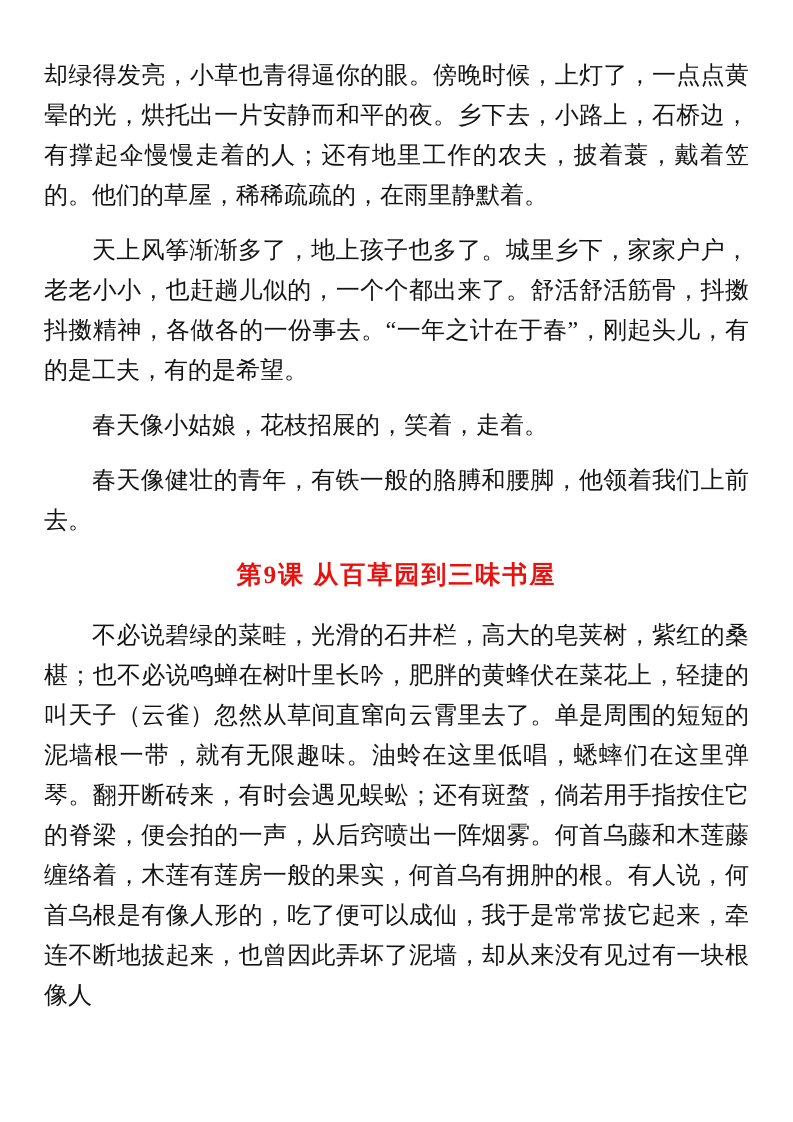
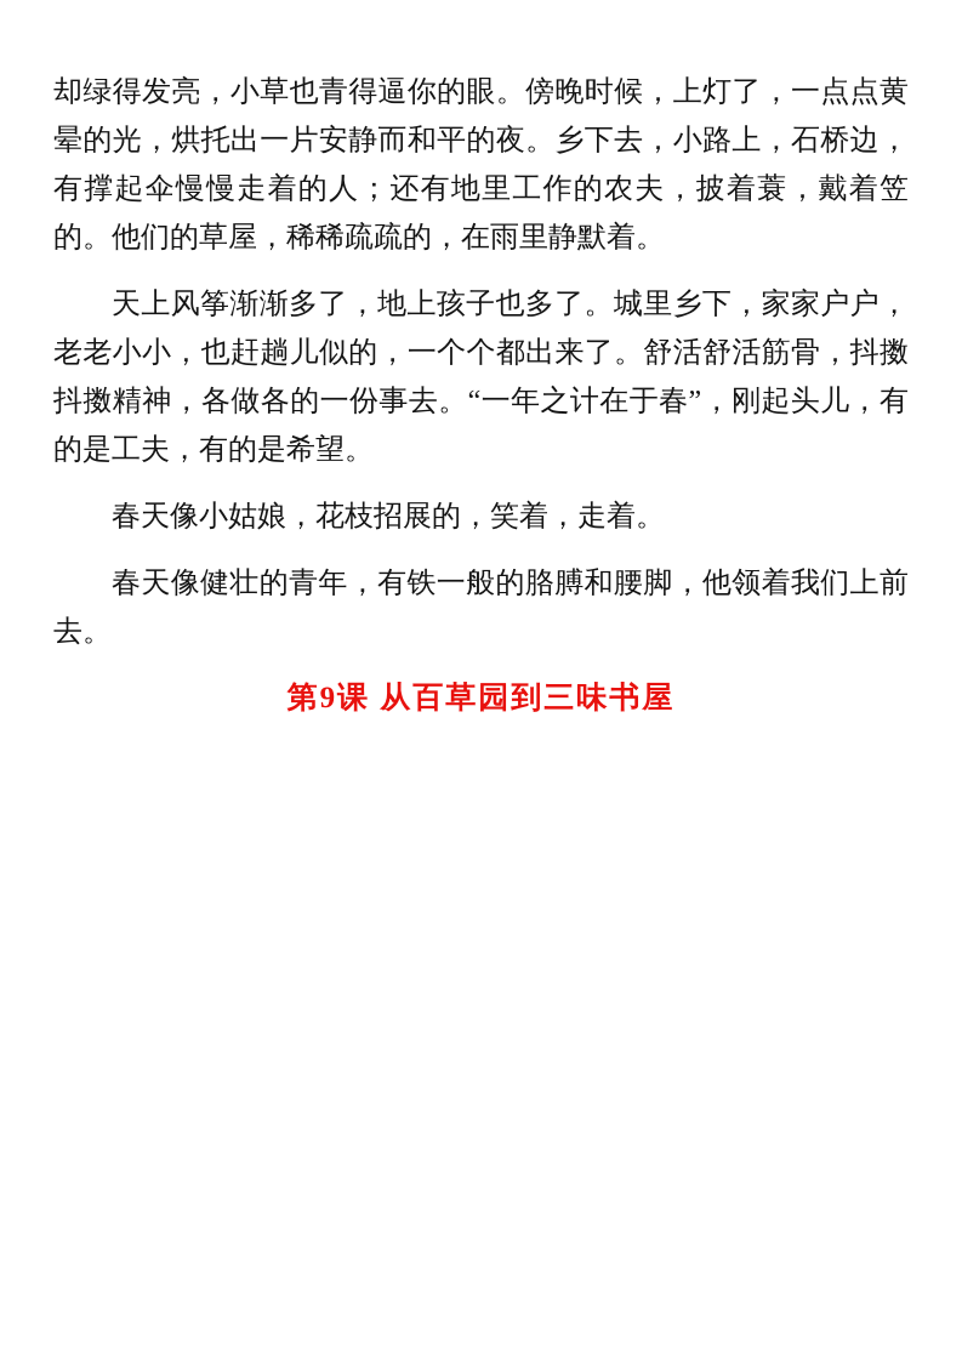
  却绿得发亮，小草也青得逼你的眼。傍晚时候，上灯了，一点点黄晕的光，烘托出一片安静而和平的夜。乡下去，小路上，石桥边，有撑起伞慢慢走着的人；还有地里工作的农夫，披着蓑，戴着笠的。他们的草屋，稀稀疏疏的，在雨里静默着。
  天上风筝渐渐多了，地上孩子也多了。城里乡下，家家户户，老老小小，也赶趟儿似的，一个个都出来了。舒活舒活筋骨，抖擞抖擞精神，各做各的一份事去。“一年之计在于春”，刚起头儿，有的是工夫，有的是希望。
  春天像小姑娘，花枝招展的，笑着，走着。
  春天像健壮的青年，有铁一般的胳膊和腰脚，他领着我们上前去。
  第9课 从百草园到三味书屋
- 不必说碧绿的菜畦，光滑的石井栏，高大的皂荚树，紫红的桑椹；也不必说鸣蝉在树叶里长吟，肥胖的黄蜂伏在菜花上，轻捷的叫天子（云雀）忽然从草间直窜向云霄里去了。单是周围的短短的泥墙根一带，就有无限趣味。油蛉在这里低唱，蟋蟀们在这里弹琴。翻开断砖来，有时会遇见蜈蚣；还有斑蝥，倘若用手指按住它的脊梁，便会拍的一声，从后窍喷出一阵烟雾。何首乌藤和木莲藤缠络着，木莲有莲房一般的果实，何首乌有拥肿的根。有人说，何首乌根是有像人形的，吃了便可以成仙，我于是常常拔它起来，牵连不断地拔起来，也曾因此弄坏了泥墙，却从来没有见过有一块根像人
